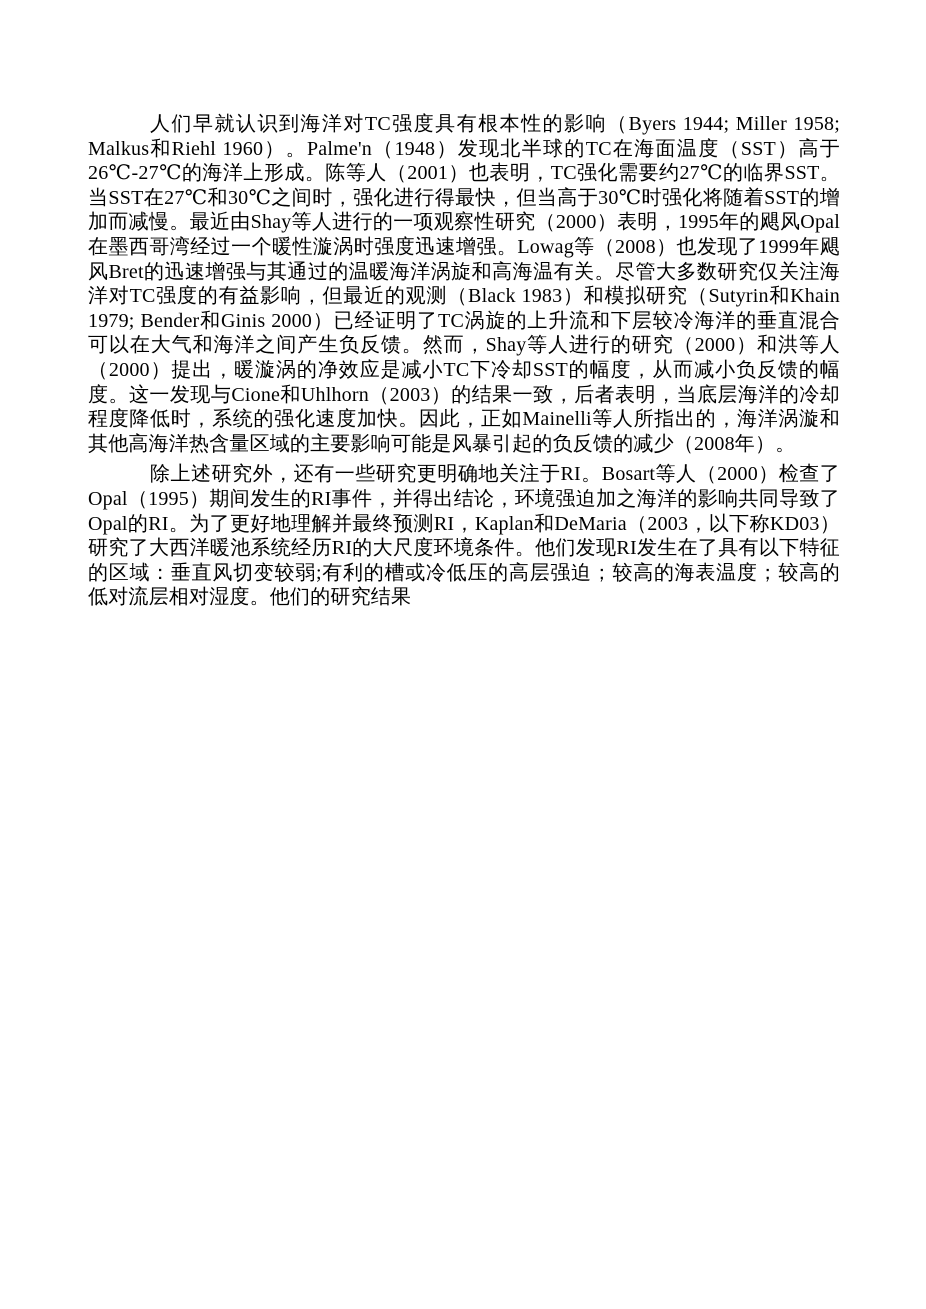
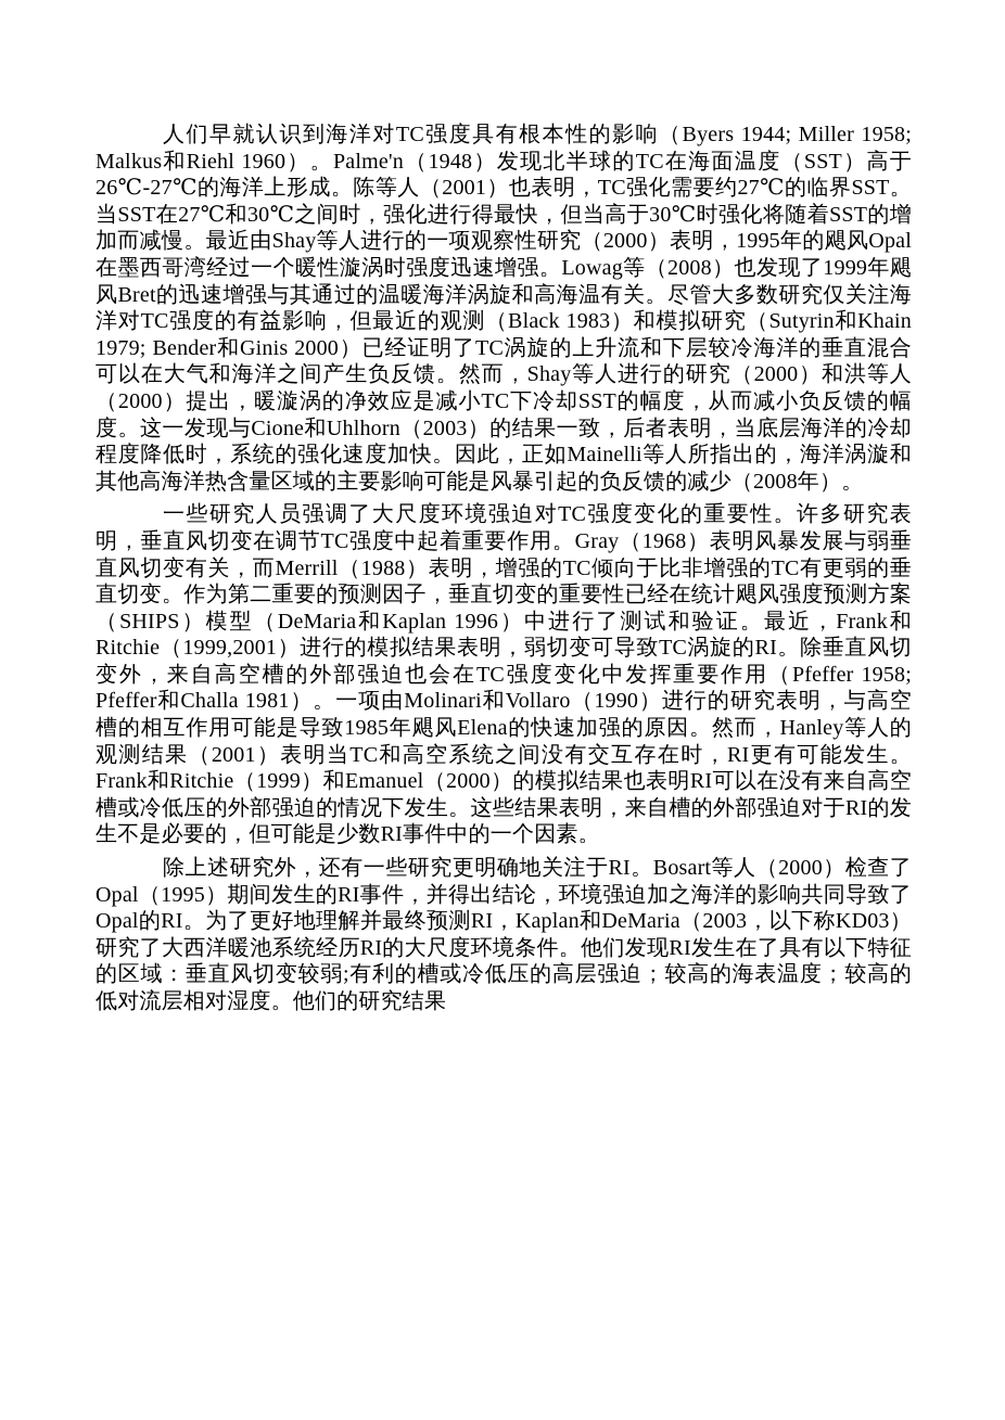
  人们早就认识到海洋对TC强度具有根本性的影响（Byers 1944; Miller 1958; Malkus和Riehl 1960）。Palme'n（1948）发现北半球的TC在海面温度（SST）高于26℃-27℃的海洋上形成。陈等人（2001）也表明，TC强化需要约27℃的临界SST。当SST在27℃和30℃之间时，强化进行得最快，但当高于30℃时强化将随着SST的增加而减慢。最近由Shay等人进行的一项观察性研究（2000）表明，1995年的飓风Opal在墨西哥湾经过一个暖性漩涡时强度迅速增强。Lowag等（2008）也发现了1999年飓风Bret的迅速增强与其通过的温暖海洋涡旋和高海温有关。尽管大多数研究仅关注海洋对TC强度的有益影响，但最近的观测（Black 1983）和模拟研究（Sutyrin和Khain 1979; Bender和Ginis 2000）已经证明了TC涡旋的上升流和下层较冷海洋的垂直混合可以在大气和海洋之间产生负反馈。然而，Shay等人进行的研究（2000）和洪等人（2000）提出，暖漩涡的净效应是减小TC下冷却SST的幅度，从而减小负反馈的幅度。这一发现与Cione和Uhlhorn（2003）的结果一致，后者表明，当底层海洋的冷却程度降低时，系统的强化速度加快。因此，正如Mainelli等人所指出的，海洋涡漩和其他高海洋热含量区域的主要影响可能是风暴引起的负反馈的减少（2008年）。
+ 一些研究人员强调了大尺度环境强迫对TC强度变化的重要性。许多研究表明，垂直风切变在调节TC强度中起着重要作用。Gray（1968）表明风暴发展与弱垂直风切变有关，而Merrill（1988）表明，增强的TC倾向于比非增强的TC有更弱的垂直切变。作为第二重要的预测因子，垂直切变的重要性已经在统计飓风强度预测方案（SHIPS）模型（DeMaria和Kaplan 1996）中进行了测试和验证。最近，Frank和Ritchie（1999,2001）进行的模拟结果表明，弱切变可导致TC涡旋的RI。除垂直风切变外，来自高空槽的外部强迫也会在TC强度变化中发挥重要作用（Pfeffer 1958; Pfeffer和Challa 1981）。一项由Molinari和Vollaro（1990）进行的研究表明，与高空槽的相互作用可能是导致1985年飓风Elena的快速加强的原因。然而，Hanley等人的观测结果（2001）表明当TC和高空系统之间没有交互存在时，RI更有可能发生。Frank和Ritchie（1999）和Emanuel（2000）的模拟结果也表明RI可以在没有来自高空槽或冷低压的外部强迫的情况下发生。这些结果表明，来自槽的外部强迫对于RI的发生不是必要的，但可能是少数RI事件中的一个因素。
  除上述研究外，还有一些研究更明确地关注于RI。Bosart等人（2000）检查了Opal（1995）期间发生的RI事件，并得出结论，环境强迫加之海洋的影响共同导致了Opal的RI。为了更好地理解并最终预测RI，Kaplan和DeMaria（2003，以下称KD03）研究了大西洋暖池系统经历RI的大尺度环境条件。他们发现RI发生在了具有以下特征的区域：垂直风切变较弱;有利的槽或冷低压的高层强迫；较高的海表温度；较高的低对流层相对湿度。他们的研究结果
